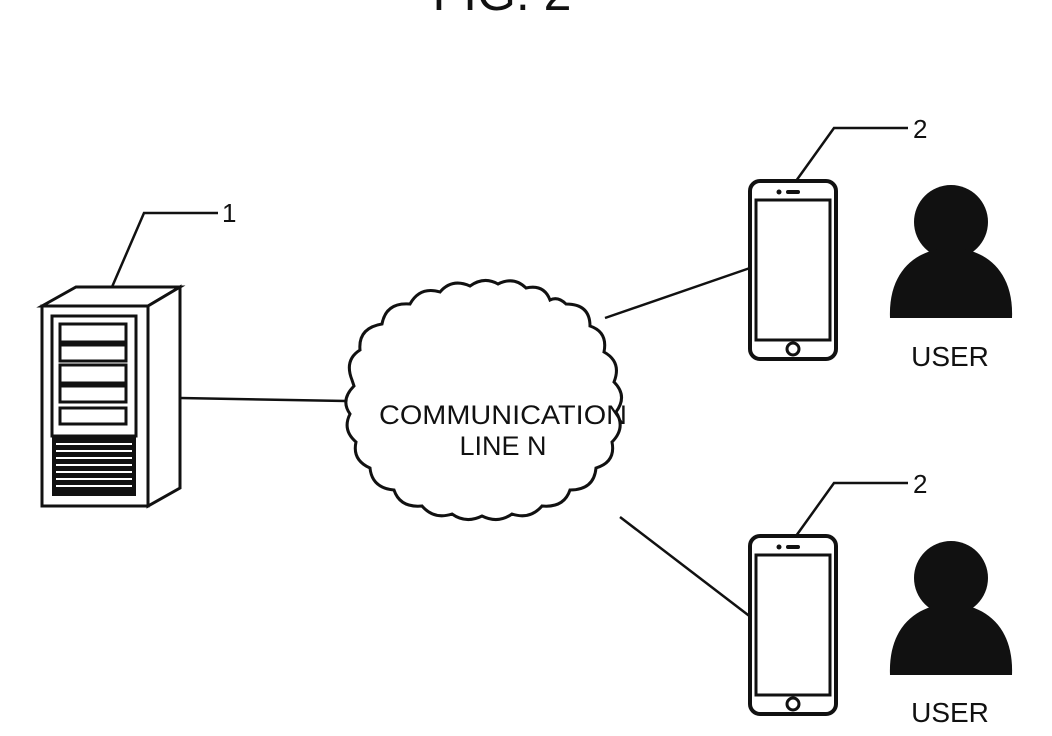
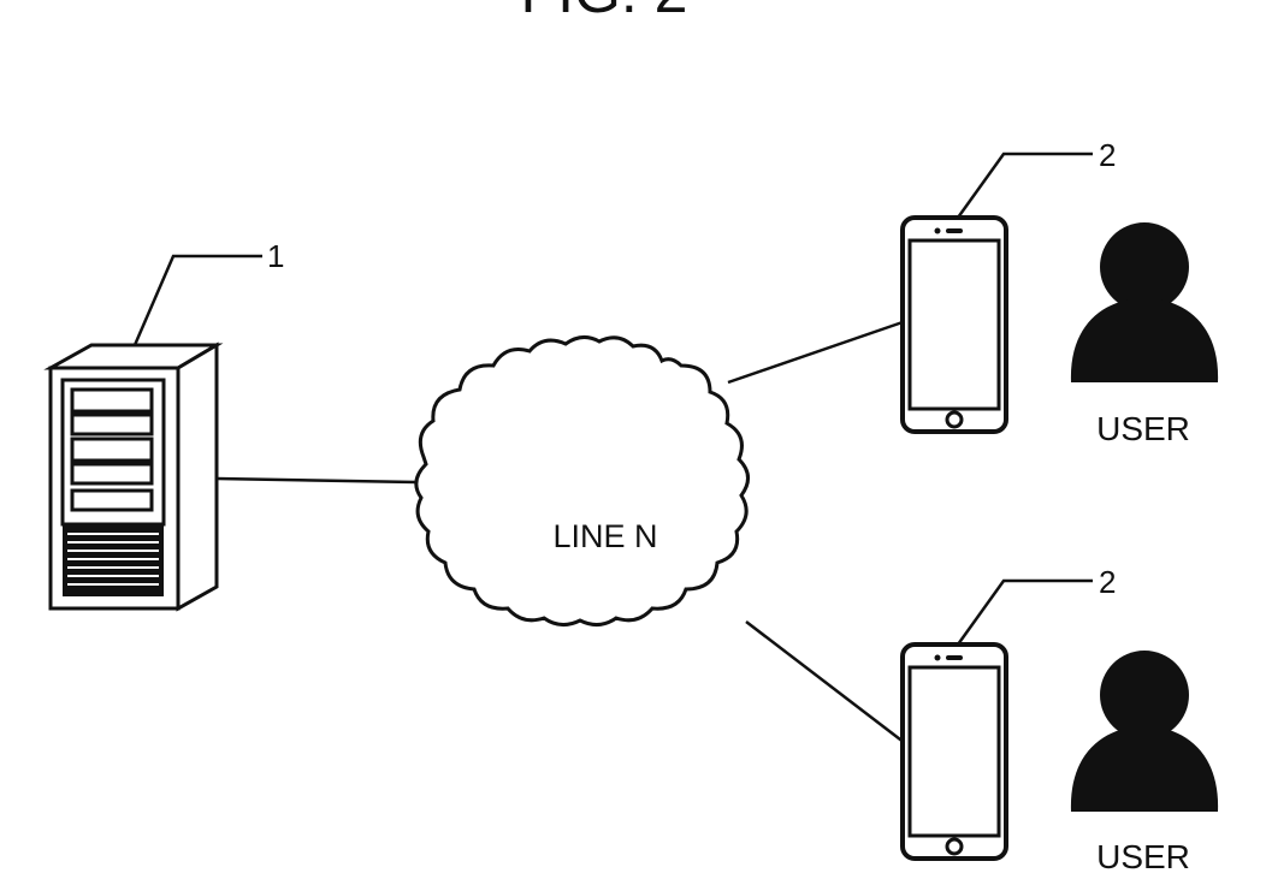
  1
- COMMUNICATION
  LINE N
  2
  USER
  2
  USER
